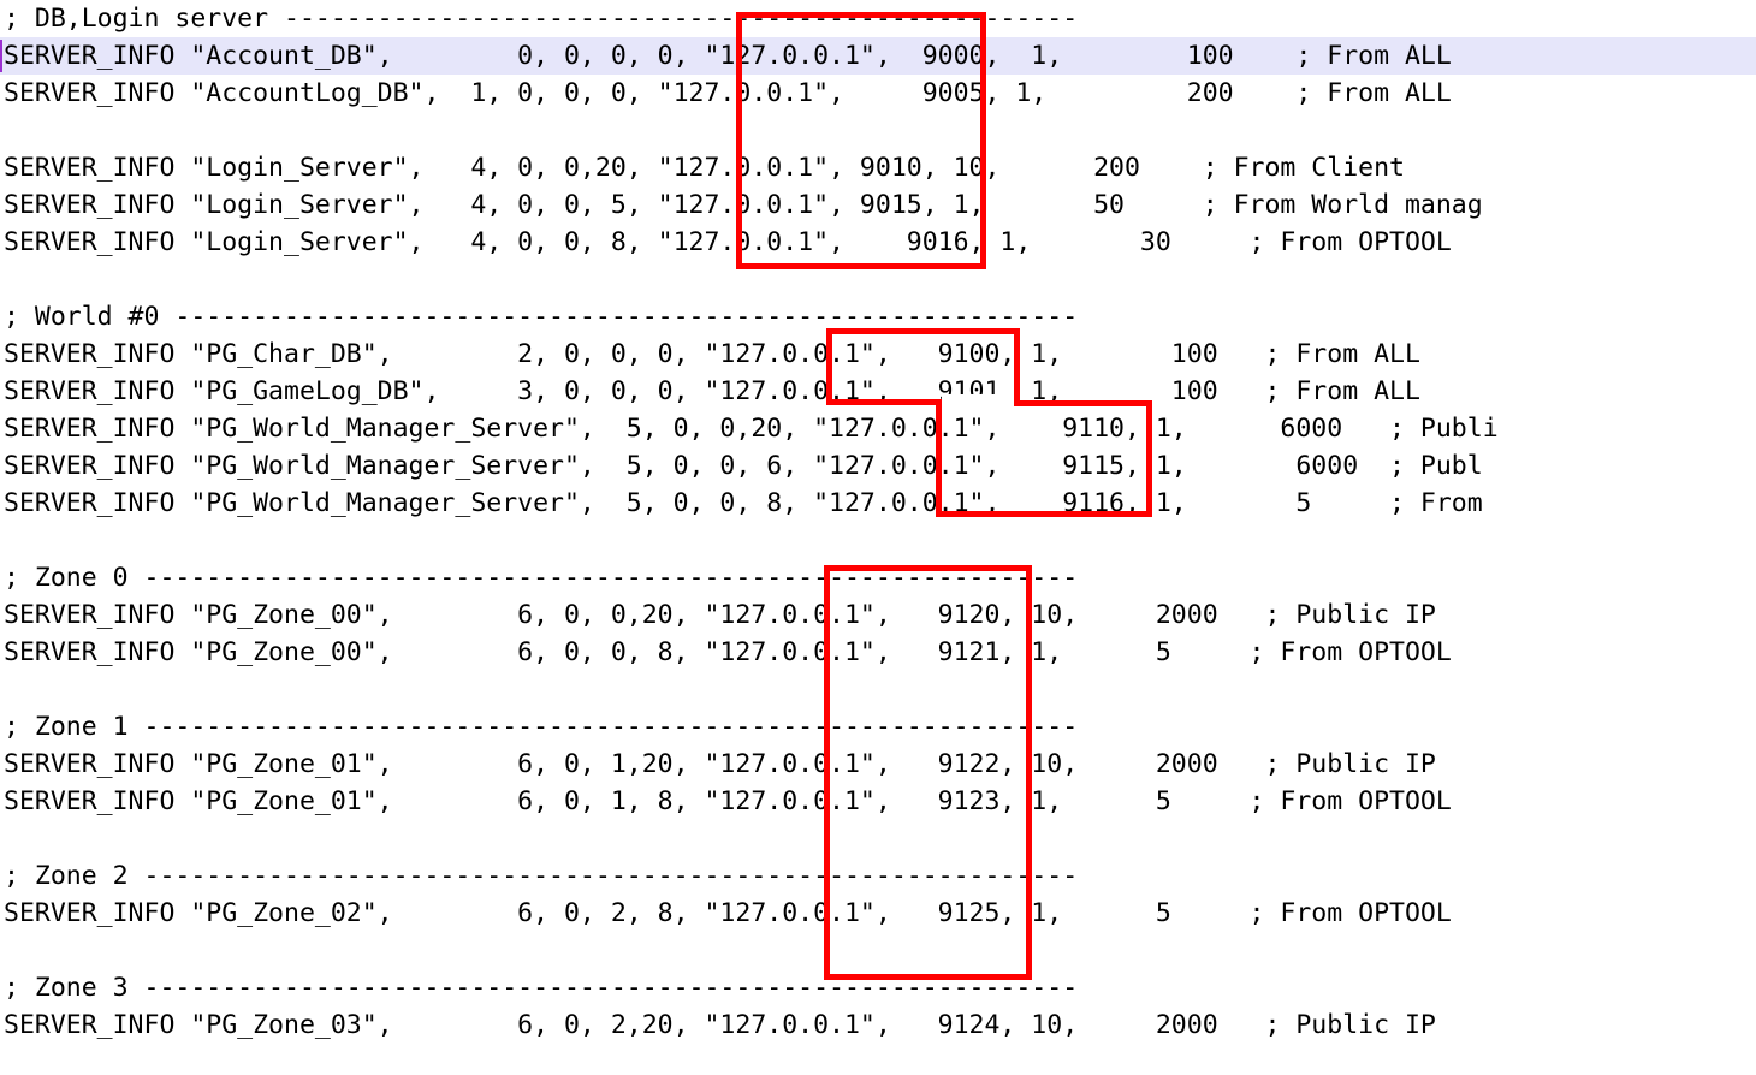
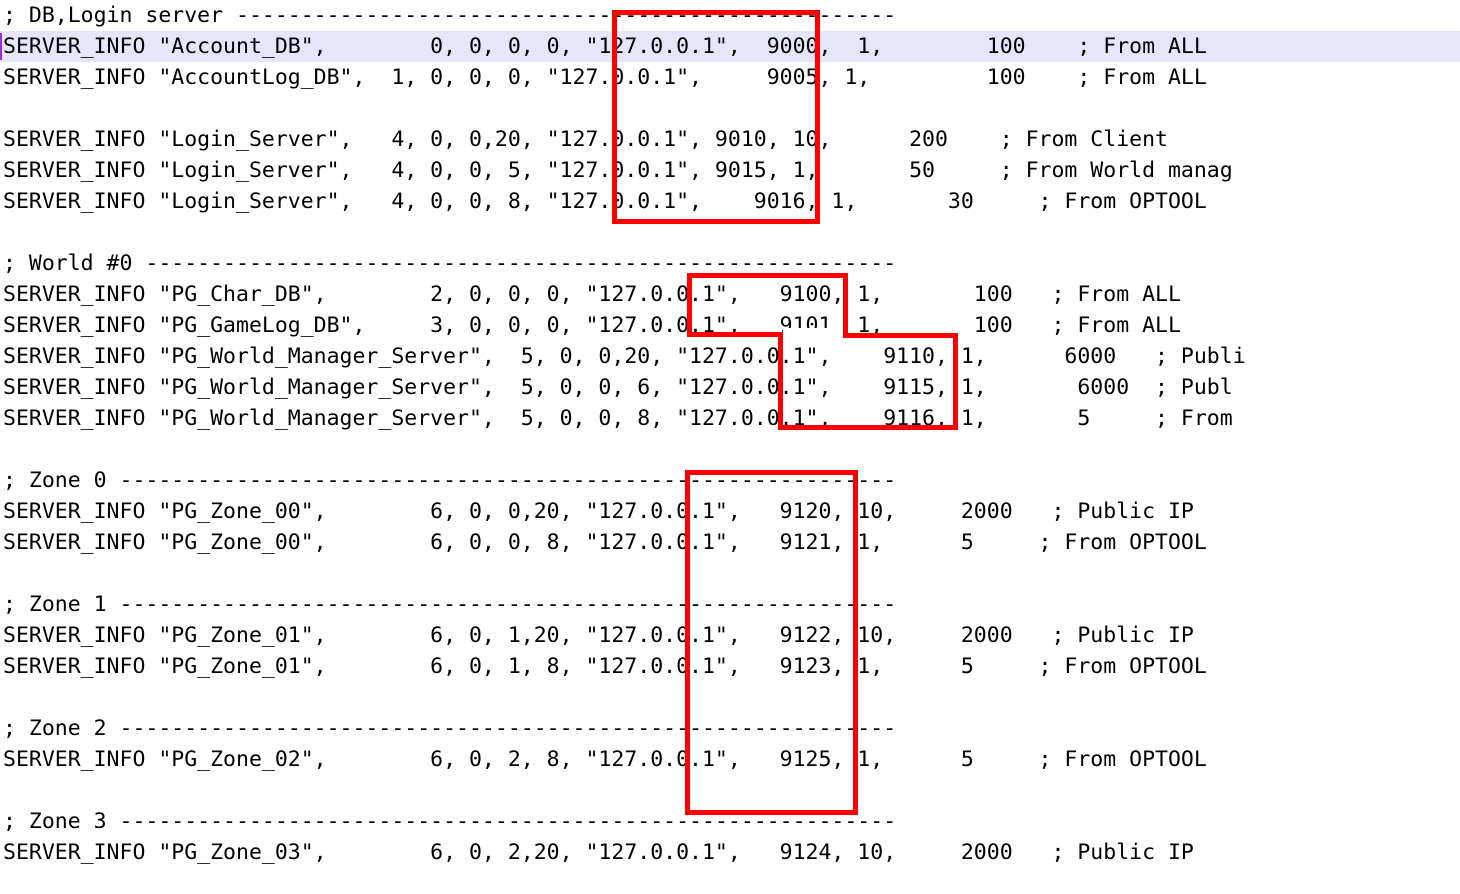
  ; DB,Login server ---------------------------------------------------
  SERVER_INFO "Account_DB", 0, 0, 0, 0, "127.0.0.1", 9000, 1, 100 ; From ALL
- SERVER_INFO "AccountLog_DB", 1, 0, 0, 0, "127.0.0.1", 9005, 1, 200 ; From ALL
+ SERVER_INFO "AccountLog_DB", 1, 0, 0, 0, "127.0.0.1", 9005, 1, 100 ; From ALL
  SERVER_INFO "Login_Server", 4, 0, 0,20, "127.0.0.1", 9010, 10, 200 ; From Client
  SERVER_INFO "Login_Server", 4, 0, 0, 5, "127.0.0.1", 9015, 1, 50 ; From World manag
  SERVER_INFO "Login_Server", 4, 0, 0, 8, "127.0.0.1", 9016, 1, 30 ; From OPTOOL
  ; World #0 ----------------------------------------------------------
  SERVER_INFO "PG_Char_DB", 2, 0, 0, 0, "127.0.0.1", 9100, 1, 100 ; From ALL
  SERVER_INFO "PG_GameLog_DB", 3, 0, 0, 0, "127.0.0.1", 9101, 1, 100 ; From ALL
  SERVER_INFO "PG_World_Manager_Server", 5, 0, 0,20, "127.0.0.1", 9110, 1, 6000 ; Publi
  SERVER_INFO "PG_World_Manager_Server", 5, 0, 0, 6, "127.0.0.1", 9115, 1, 6000 ; Publ
  SERVER_INFO "PG_World_Manager_Server", 5, 0, 0, 8, "127.0.0.1", 9116, 1, 5 ; From
  ; Zone 0 ------------------------------------------------------------
  SERVER_INFO "PG_Zone_00", 6, 0, 0,20, "127.0.0.1", 9120, 10, 2000 ; Public IP
  SERVER_INFO "PG_Zone_00", 6, 0, 0, 8, "127.0.0.1", 9121, 1, 5 ; From OPTOOL
  ; Zone 1 ------------------------------------------------------------
  SERVER_INFO "PG_Zone_01", 6, 0, 1,20, "127.0.0.1", 9122, 10, 2000 ; Public IP
  SERVER_INFO "PG_Zone_01", 6, 0, 1, 8, "127.0.0.1", 9123, 1, 5 ; From OPTOOL
  ; Zone 2 ------------------------------------------------------------
  SERVER_INFO "PG_Zone_02", 6, 0, 2, 8, "127.0.0.1", 9125, 1, 5 ; From OPTOOL
  ; Zone 3 ------------------------------------------------------------
  SERVER_INFO "PG_Zone_03", 6, 0, 2,20, "127.0.0.1", 9124, 10, 2000 ; Public IP
